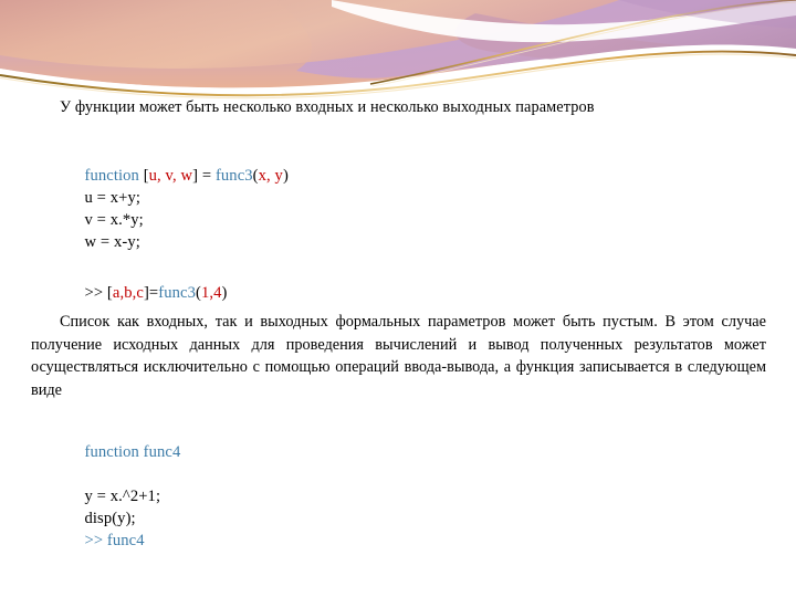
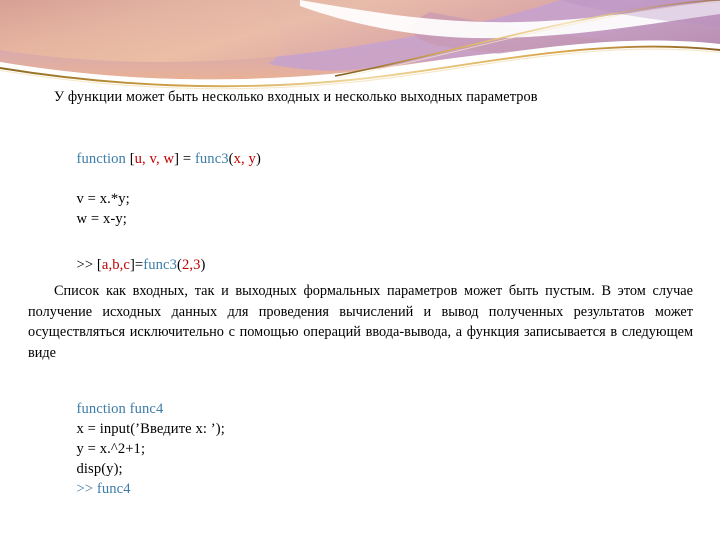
  У функции может быть несколько входных и несколько выходных параметров
  function [u, v, w] = func3(x, y)
- u = x+y;
  v = x.*y;
  w = x-y;
- >> [a,b,c]=func3(1,4)
+ >> [a,b,c]=func3(2,3)
  Список как входных, так и выходных формальных параметров может быть пустым. В этом случае получение исходных данных для проведения вычислений и вывод полученных результатов может осуществляться исключительно с помощью операций ввода-вывода, а функция записывается в следующем виде
  function func4
+ x = input(’Введите x: ’);
  y = x.^2+1;
  disp(y);
  >> func4
